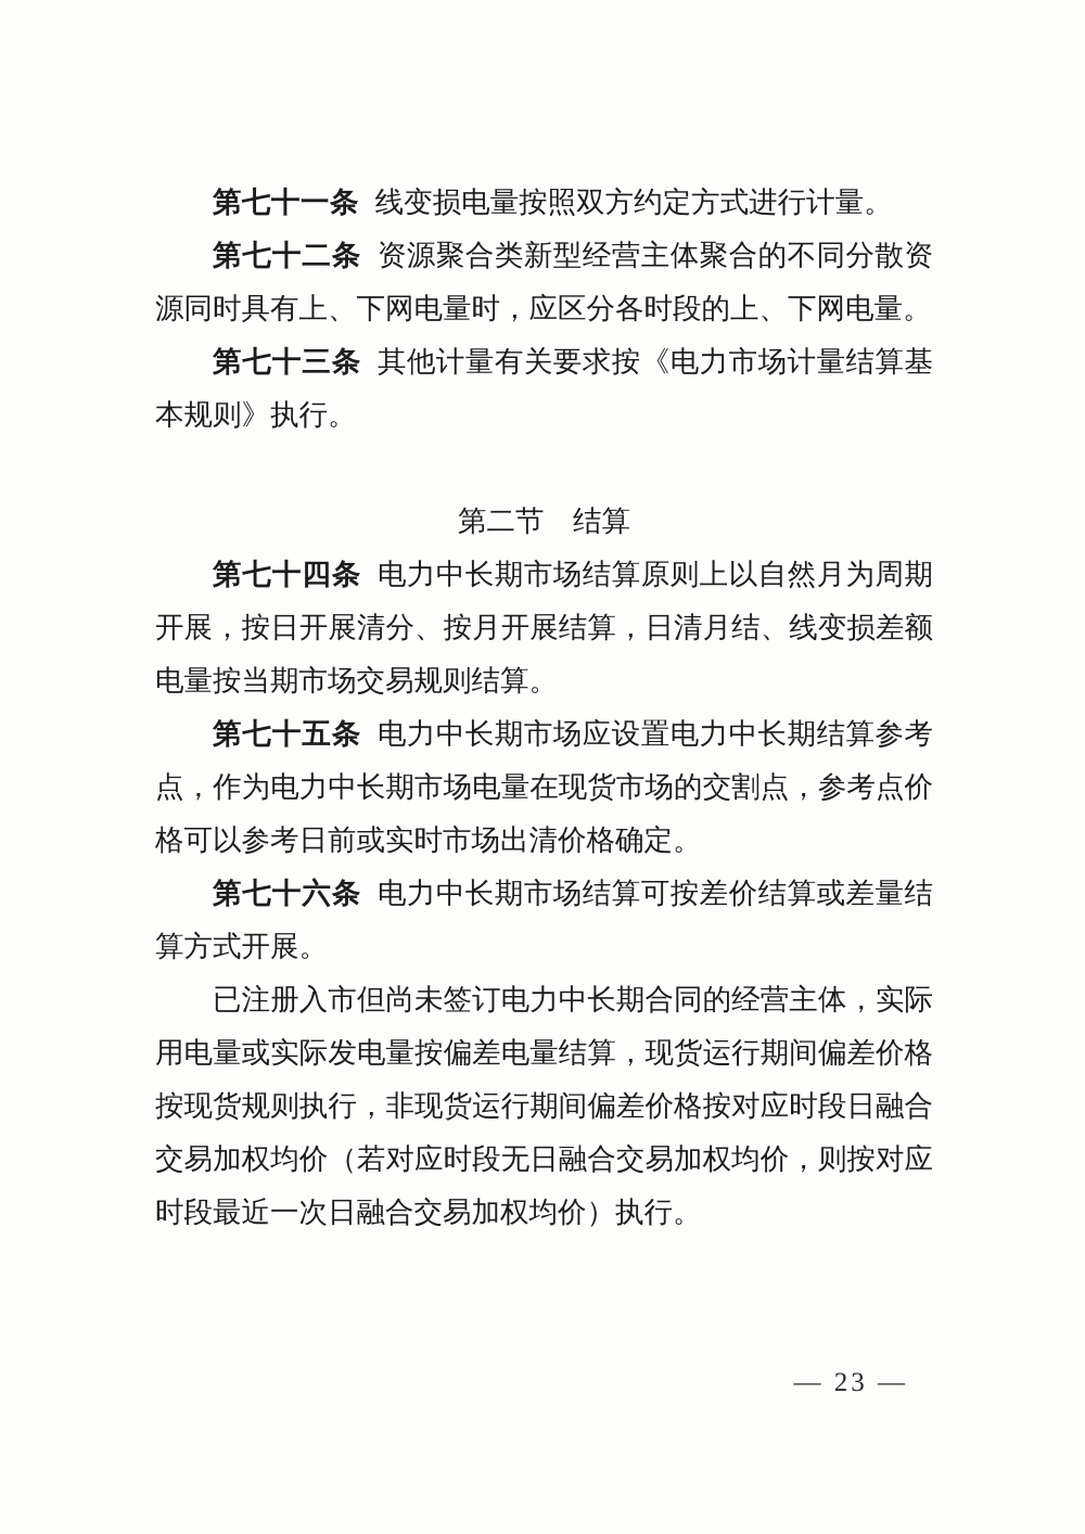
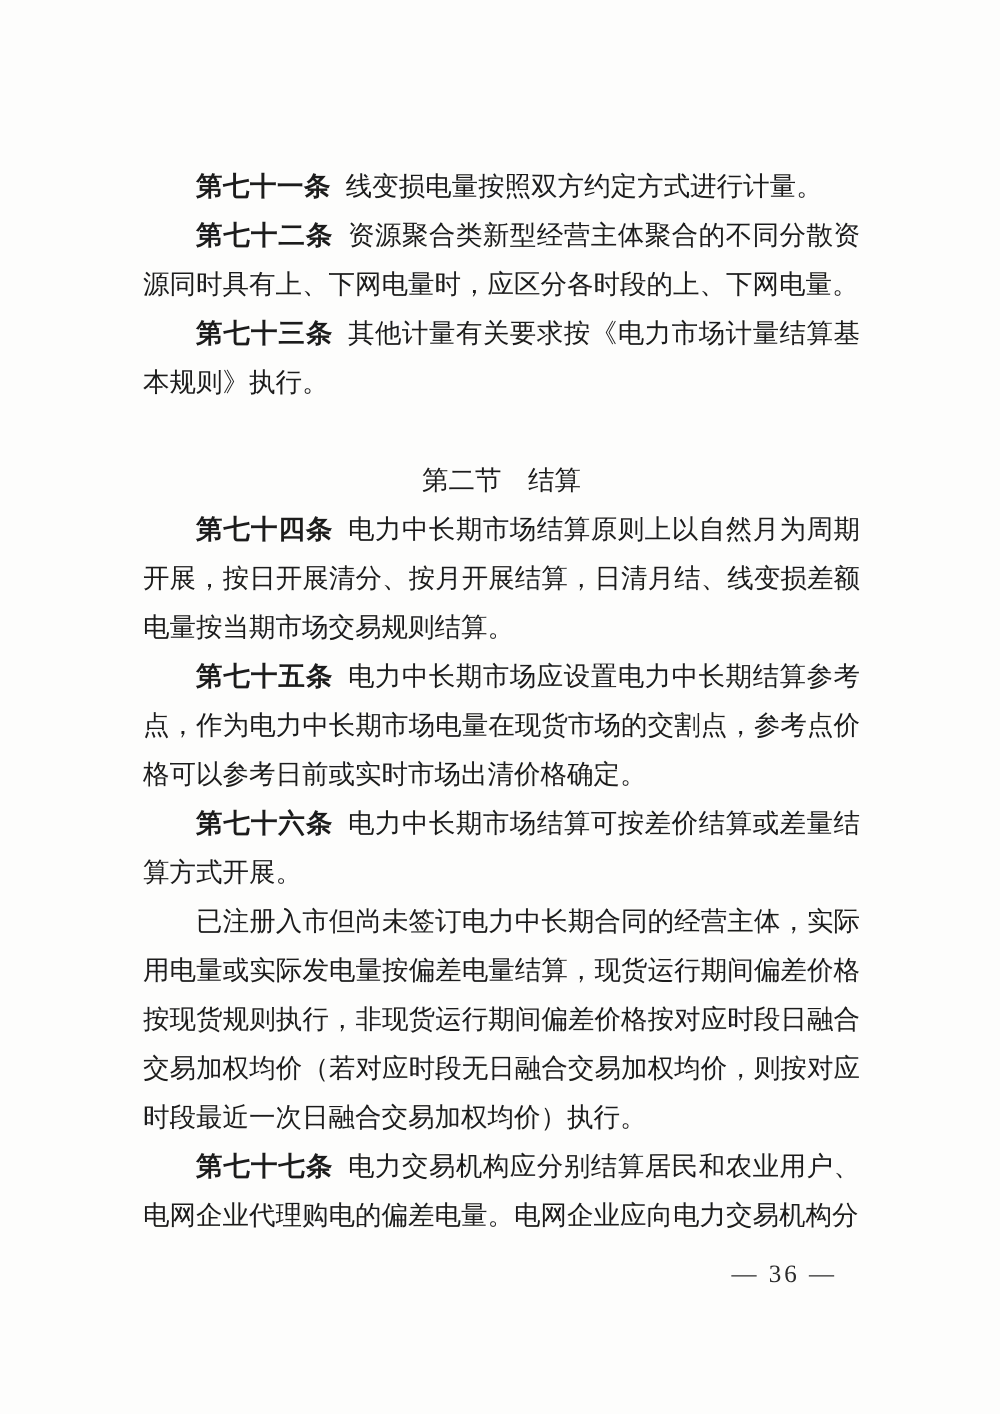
  第七十一条 线变损电量按照双方约定方式进行计量。
  第七十二条 资源聚合类新型经营主体聚合的不同分散资源同时具有上、下网电量时，应区分各时段的上、下网电量。
  第七十三条 其他计量有关要求按《电力市场计量结算基本规则》执行。
  第二节 结算
  第七十四条 电力中长期市场结算原则上以自然月为周期开展，按日开展清分、按月开展结算，日清月结、线变损差额电量按当期市场交易规则结算。
  第七十五条 电力中长期市场应设置电力中长期结算参考点，作为电力中长期市场电量在现货市场的交割点，参考点价格可以参考日前或实时市场出清价格确定。
  第七十六条 电力中长期市场结算可按差价结算或差量结算方式开展。
  已注册入市但尚未签订电力中长期合同的经营主体，实际用电量或实际发电量按偏差电量结算，现货运行期间偏差价格按现货规则执行，非现货运行期间偏差价格按对应时段日融合交易加权均价（若对应时段无日融合交易加权均价，则按对应时段最近一次日融合交易加权均价）执行。
+ 第七十七条 电力交易机构应分别结算居民和农业用户、电网企业代理购电的偏差电量。电网企业应向电力交易机构分
- — 23 —
+ — 36 —
